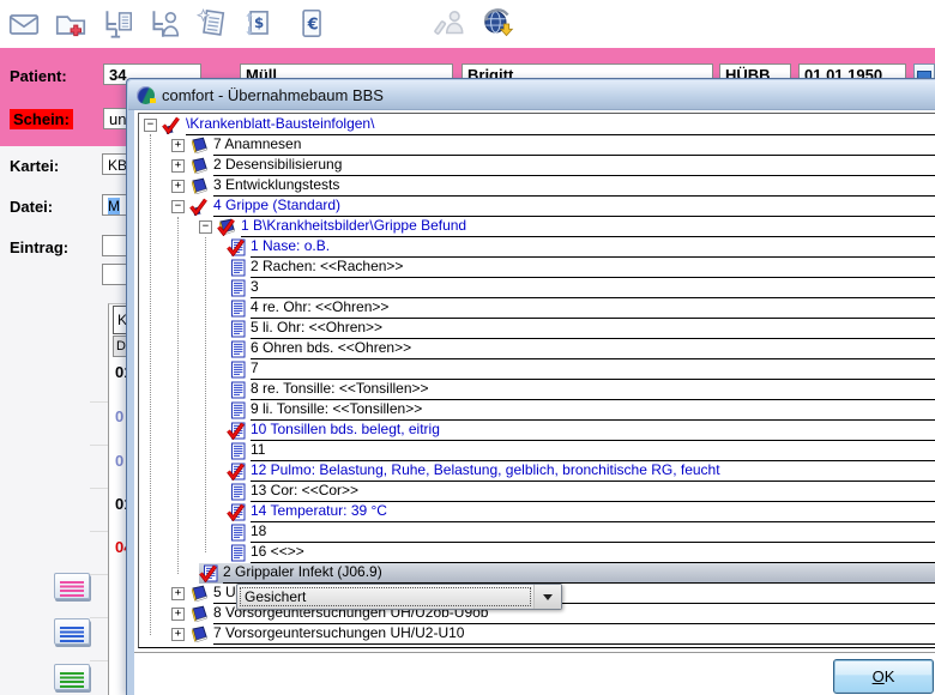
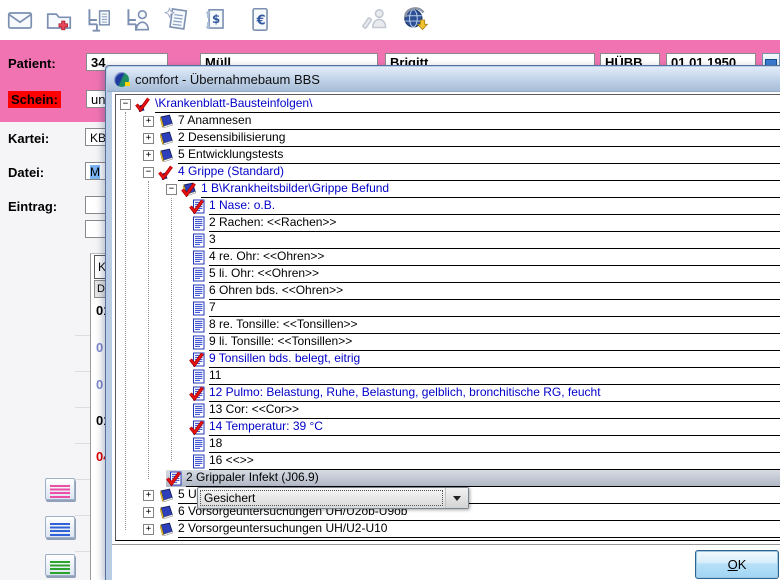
  $
  €
  Patient:
  Schein:
  34
  Müll
  Brigitt
  HÜBB
  01.01.1950
  Kartei:
  Datei:
  Eintrag:
  KB
  M
  K
  0
  0
  comfort - Übernahmebaum BBS
  −
  \Krankenblatt-Bausteinfolgen\
  +
  7 Anamnesen
  +
  2 Desensibilisierung
  +
- 3 Entwicklungstests
+ 5 Entwicklungstests
  −
  4 Grippe (Standard)
  −
  1 B\Krankheitsbilder\Grippe Befund
  1 Nase: o.B.
  2 Rachen: <<Rachen>>
  3
  4 re. Ohr: <<Ohren>>
  5 li. Ohr: <<Ohren>>
  6 Ohren bds. <<Ohren>>
  7
  8 re. Tonsille: <<Tonsillen>>
  9 li. Tonsille: <<Tonsillen>>
- 10 Tonsillen bds. belegt, eitrig
+ 9 Tonsillen bds. belegt, eitrig
  11
  12 Pulmo: Belastung, Ruhe, Belastung, gelblich, bronchitische RG, feucht
  13 Cor: <<Cor>>
  14 Temperatur: 39 °C
  18
  16 <<>>
  2 Grippaler Infekt (J06.9)
  +
  5 U
  +
- 8 Vorsorgeuntersuchungen UH/U2ob-U9ob
+ 6 Vorsorgeuntersuchungen UH/U2ob-U9ob
  +
- 7 Vorsorgeuntersuchungen UH/U2-U10
+ 2 Vorsorgeuntersuchungen UH/U2-U10
  Gesichert
  OK
